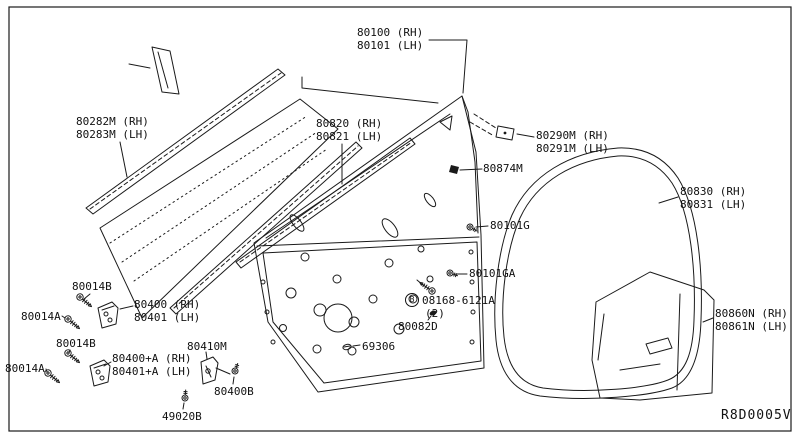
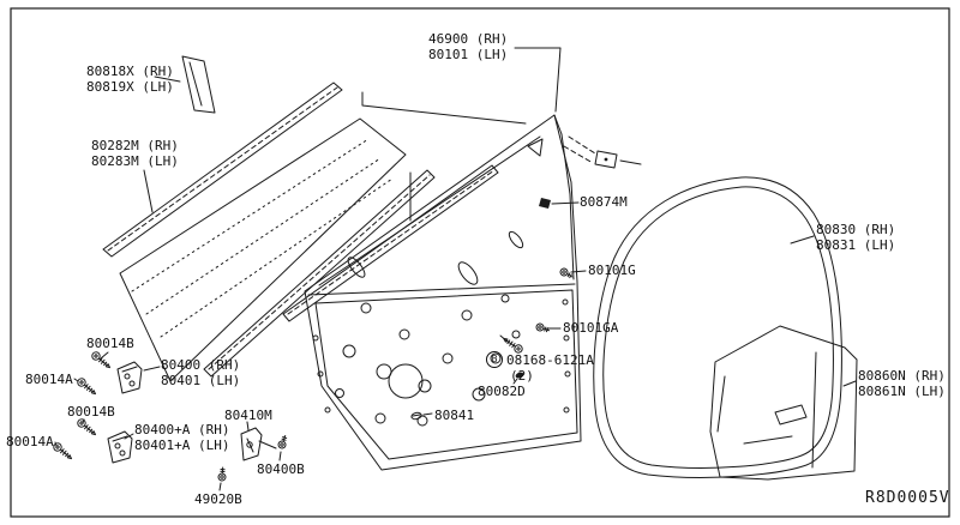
+ 80818X (RH)
+ 80819X (LH)
  80282M (RH)
  80283M (LH)
- 80100 (RH)
+ 46900 (RH)
  80101 (LH)
- 80820 (RH)
- 80821 (LH)
- 80290M (RH)
- 80291M (LH)
  80874M
  80830 (RH)
  80831 (LH)
  80101G
  80101GA
  B
  08168-6121A
  (2)
  80860N (RH)
  80861N (LH)
  80014B
  80014A
  80400 (RH)
  80401 (LH)
  80014B
  80014A
  80400+A (RH)
  80401+A (LH)
  80410M
  80400B
  49020B
- 69306
+ 80841
  80082D
  R8D0005V
